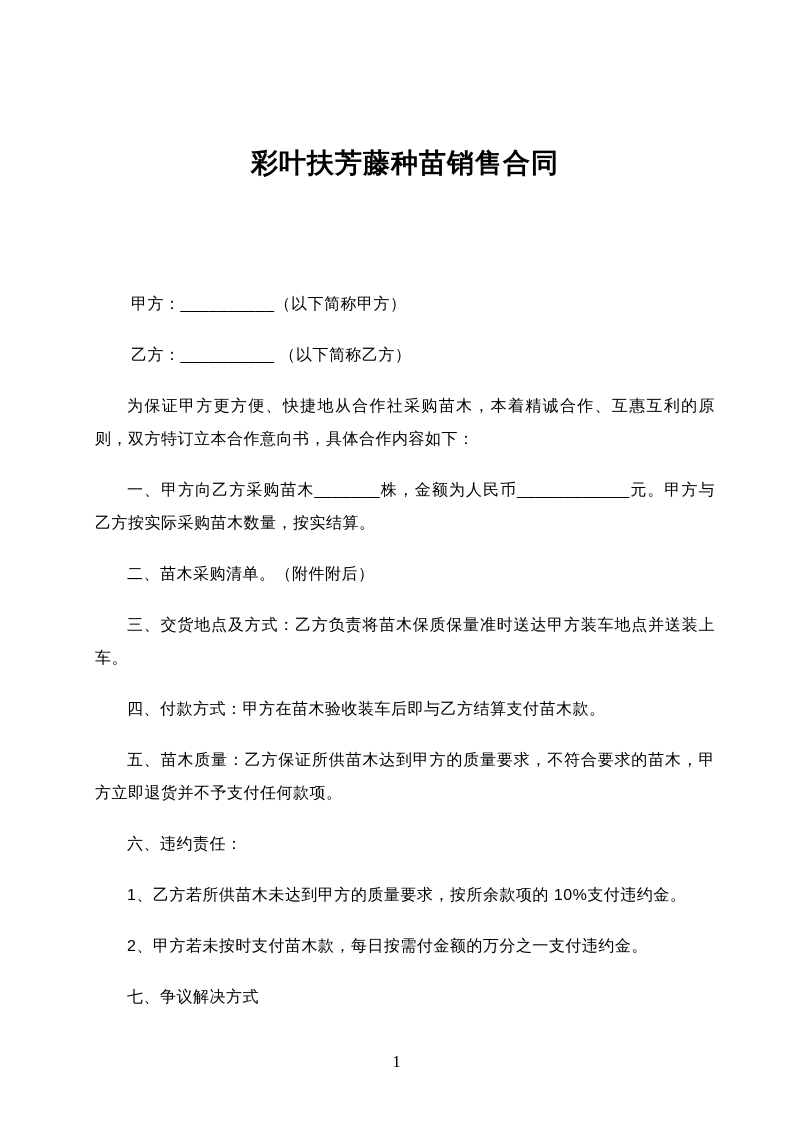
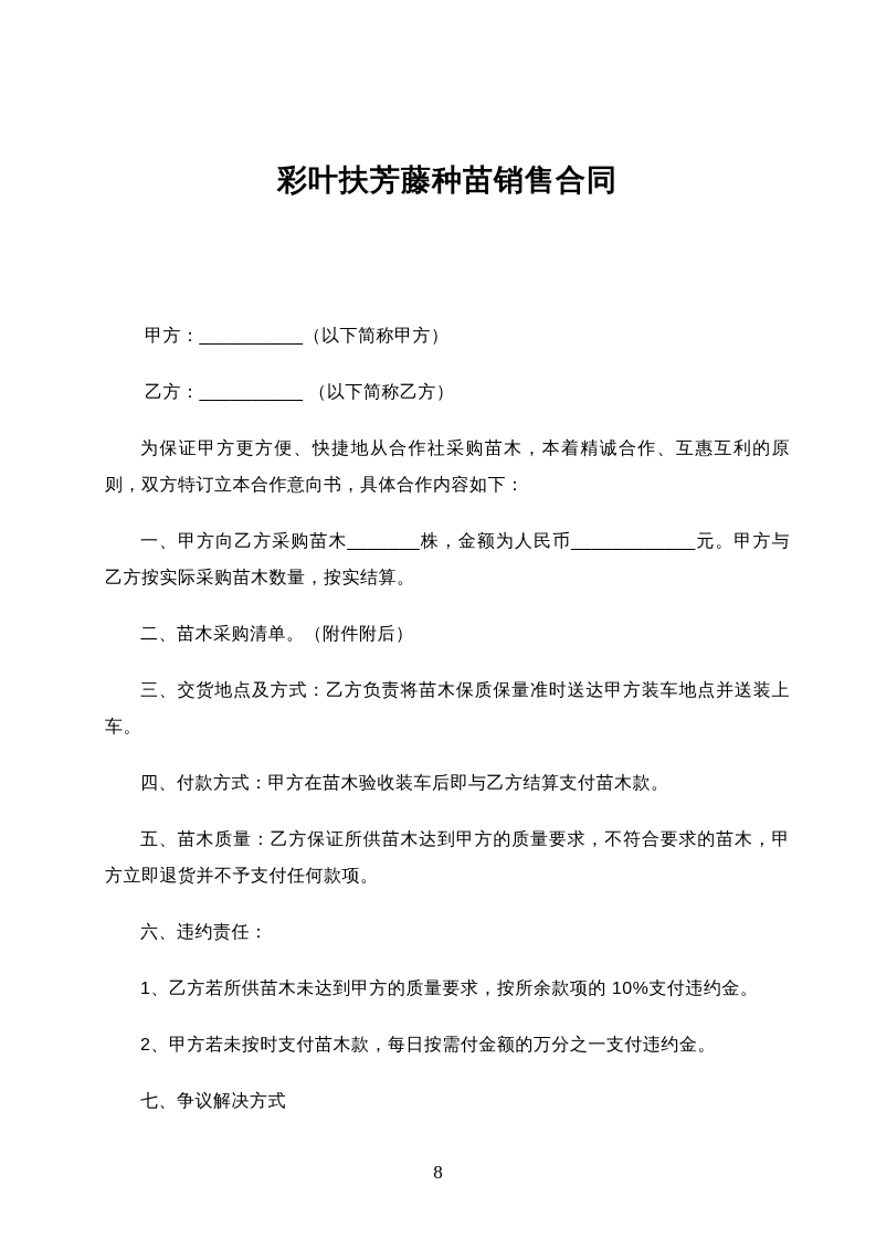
  彩叶扶芳藤种苗销售合同
  甲方：__________（以下简称甲方）
  乙方：__________ （以下简称乙方）
  为保证甲方更方便、快捷地从合作社采购苗木，本着精诚合作、互惠互利的原则，双方特订立本合作意向书，具体合作内容如下：
  一、甲方向乙方采购苗木_______株，金额为人民币____________元。甲方与乙方按实际采购苗木数量，按实结算。
  二、苗木采购清单。（附件附后）
  三、交货地点及方式：乙方负责将苗木保质保量准时送达甲方装车地点并送装上车。
  四、付款方式：甲方在苗木验收装车后即与乙方结算支付苗木款。
  五、苗木质量：乙方保证所供苗木达到甲方的质量要求，不符合要求的苗木，甲方立即退货并不予支付任何款项。
  六、违约责任：
  1、乙方若所供苗木未达到甲方的质量要求，按所余款项的 10%支付违约金。
  2、甲方若未按时支付苗木款，每日按需付金额的万分之一支付违约金。
  七、争议解决方式
- 1
+ 8
